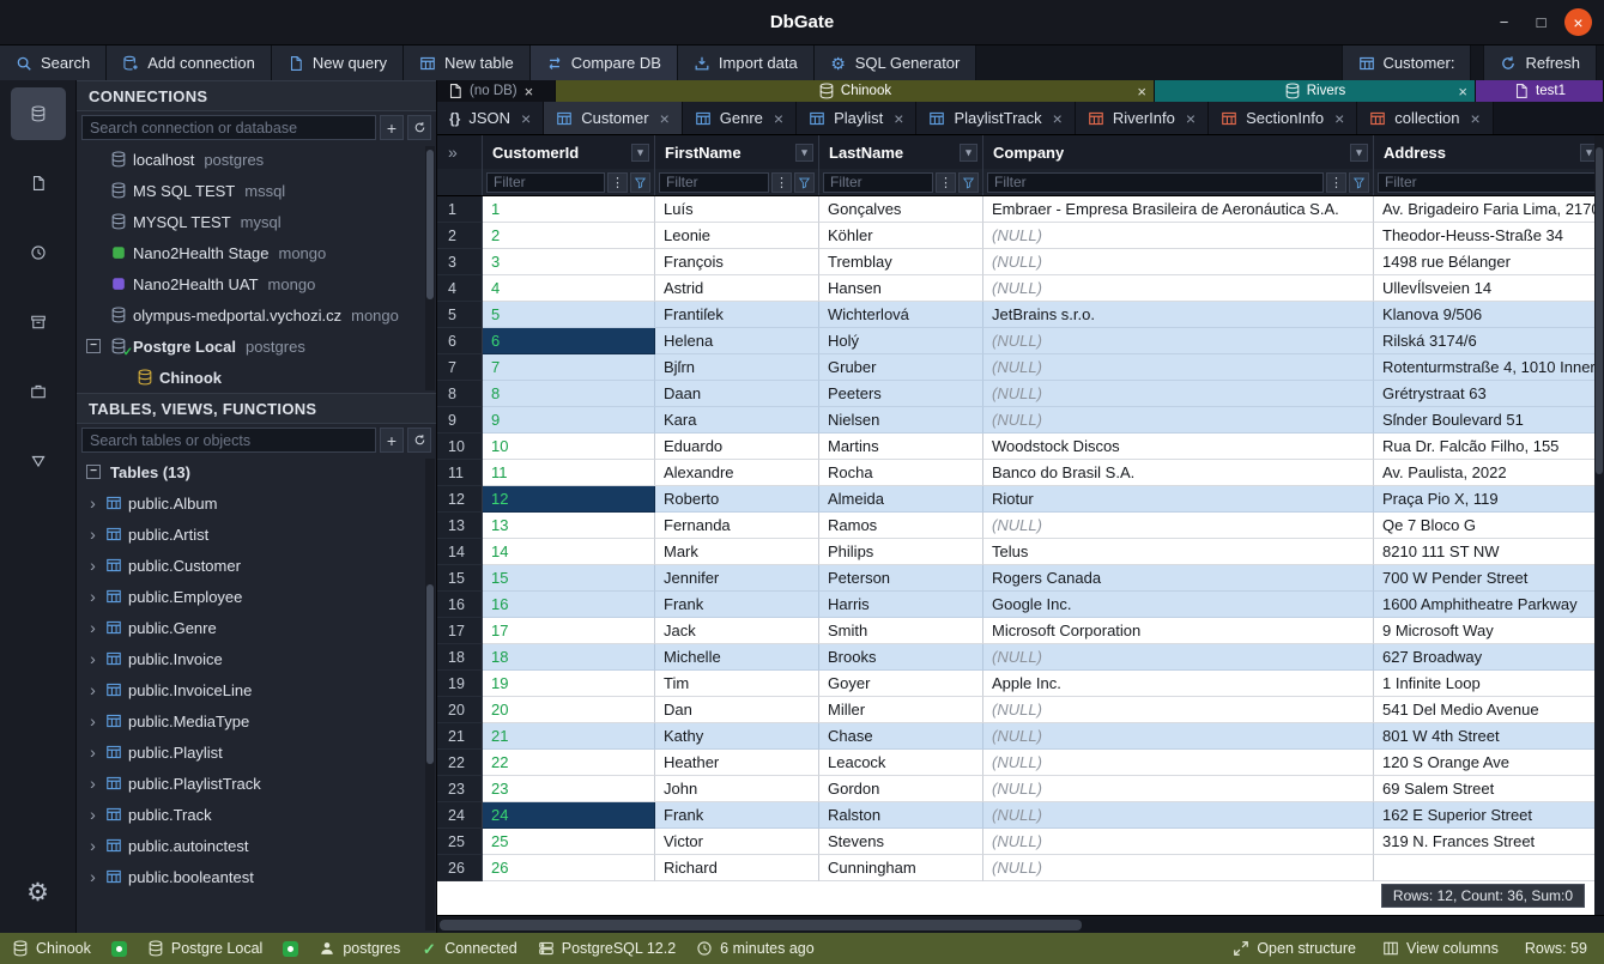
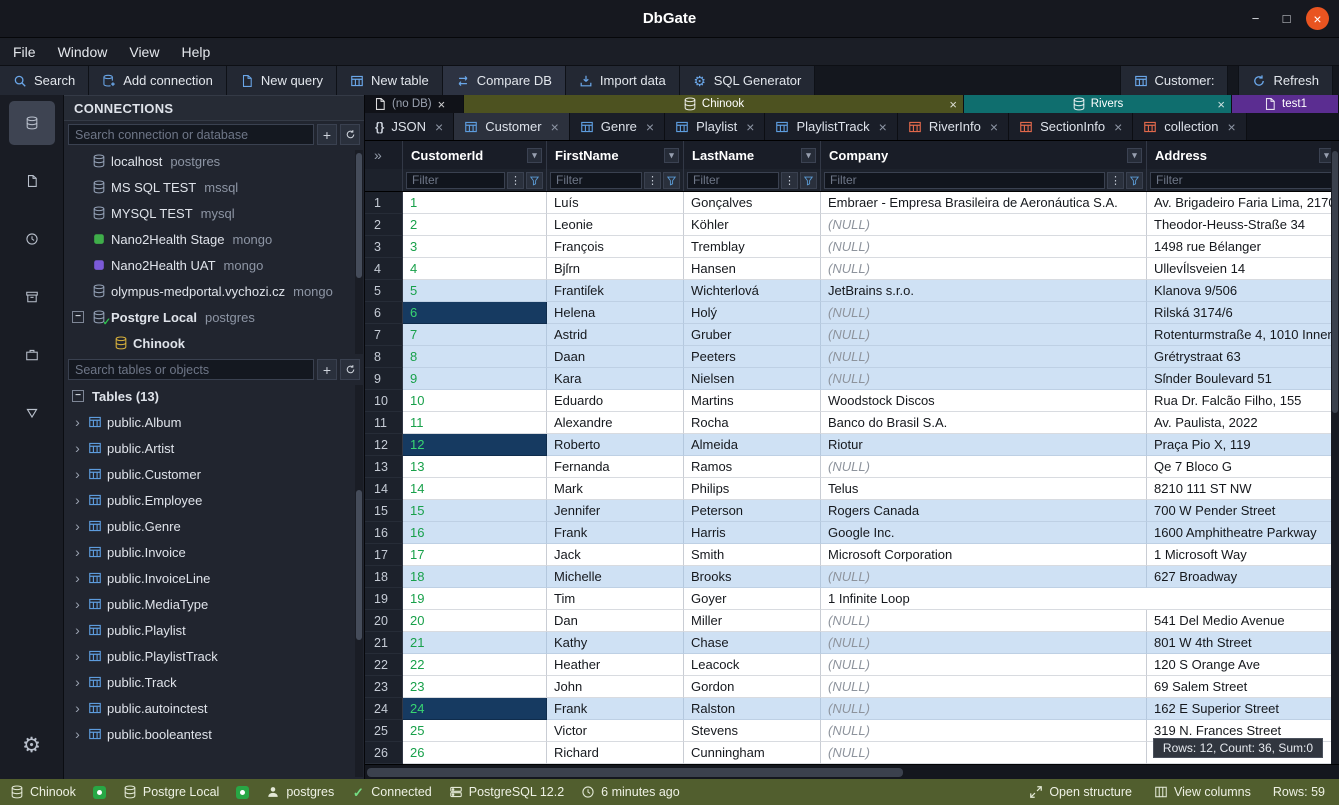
  DbGate
  −
  □
  ×
+ File
+ Window
+ View
+ Help
  Search
  Add connection
  New query
  New table
  Compare DB
  Import data
  ⚙
  SQL Generator
  Customer:
  Refresh
  ⚙
  CONNECTIONS
  Search connection or database
  +
  localhost
  postgres
  MS SQL TEST
  mssql
  MYSQL TEST
  mysql
  Nano2Health Stage
  mongo
  Nano2Health UAT
  mongo
  olympus-medportal.vychozi.cz
  mongo
  −
  ✓
  Postgre Local
  postgres
  Chinook
- TABLES, VIEWS, FUNCTIONS
  Search tables or objects
  +
  −
  Tables (13)
  ›
  public.Album
  ›
  public.Artist
  ›
  public.Customer
  ›
  public.Employee
  ›
  public.Genre
  ›
  public.Invoice
  ›
  public.InvoiceLine
  ›
  public.MediaType
  ›
  public.Playlist
  ›
  public.PlaylistTrack
  ›
  public.Track
  ›
  public.autoinctest
  ›
  public.booleantest
  (no DB)
  ×
  Chinook
  ×
  Rivers
  ×
  test1
  {}
  JSON
  ×
  Customer
  ×
  Genre
  ×
  Playlist
  ×
  PlaylistTrack
  ×
  RiverInfo
  ×
  SectionInfo
  ×
  collection
  ×
  »
  CustomerId
  ▾
  FirstName
  ▾
  LastName
  ▾
  Company
  ▾
  Address
  ▾
  Filter
  ⋮
  Filter
  ⋮
  Filter
  ⋮
  Filter
  ⋮
  Filter
  1
  1
  Luís
  Gonçalves
  Embraer - Empresa Brasileira de Aeronáutica S.A.
  Av. Brigadeiro Faria Lima, 217
  2
  2
  Leonie
  Köhler
  (NULL)
  Theodor-Heuss-Straße 34
  3
  3
  François
  Tremblay
  (NULL)
  1498 rue Bélanger
  4
  4
- Astrid
+ Bjſrn
  Hansen
  (NULL)
  UllevÍlsveien 14
  5
  5
  Frantiſek
  Wichterlová
  JetBrains s.r.o.
  Klanova 9/506
  6
  6
  Helena
  Holý
  (NULL)
  Rilská 3174/6
  7
  7
- Bjſrn
+ Astrid
  Gruber
  (NULL)
  Rotenturmstraße 4, 1010 Inner
  8
  8
  Daan
  Peeters
  (NULL)
  Grétrystraat 63
  9
  9
  Kara
  Nielsen
  (NULL)
  Sſnder Boulevard 51
  10
  10
  Eduardo
  Martins
  Woodstock Discos
  Rua Dr. Falcão Filho, 155
  11
  11
  Alexandre
  Rocha
  Banco do Brasil S.A.
  Av. Paulista, 2022
  12
  12
  Roberto
  Almeida
  Riotur
  Praça Pio X, 119
  13
  13
  Fernanda
  Ramos
  (NULL)
  Qe 7 Bloco G
  14
  14
  Mark
  Philips
  Telus
  8210 111 ST NW
  15
  15
  Jennifer
  Peterson
  Rogers Canada
  700 W Pender Street
  16
  16
  Frank
  Harris
  Google Inc.
  1600 Amphitheatre Parkway
  17
  17
  Jack
  Smith
  Microsoft Corporation
- 9 Microsoft Way
+ 1 Microsoft Way
  18
  18
  Michelle
  Brooks
  (NULL)
  627 Broadway
  19
  19
  Tim
  Goyer
- Apple Inc.
  1 Infinite Loop
  20
  20
  Dan
  Miller
  (NULL)
  541 Del Medio Avenue
  21
  21
  Kathy
  Chase
  (NULL)
  801 W 4th Street
  22
  22
  Heather
  Leacock
  (NULL)
  120 S Orange Ave
  23
  23
  John
  Gordon
  (NULL)
  69 Salem Street
  24
  24
  Frank
  Ralston
  (NULL)
  162 E Superior Street
  25
  25
  Victor
  Stevens
  (NULL)
  319 N. Frances Street
  26
  26
  Richard
  Cunningham
  (NULL)
  Rows: 12, Count: 36, Sum:0
  Chinook
  Postgre Local
  postgres
  ✓
  Connected
  PostgreSQL 12.2
  6 minutes ago
  Open structure
  View columns
  Rows: 59
